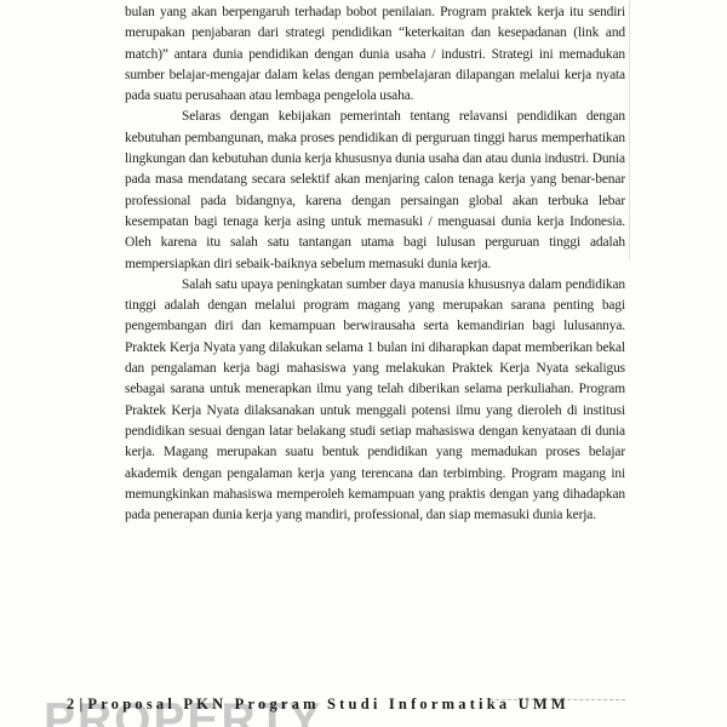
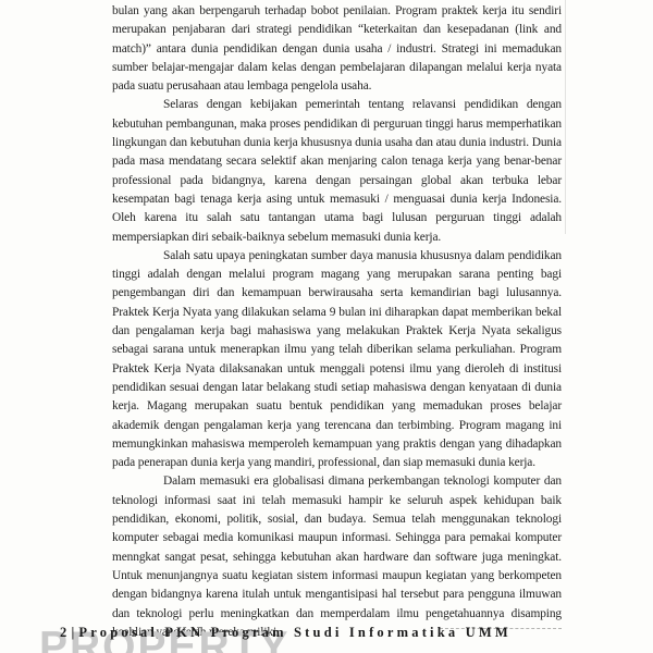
  bulan yang akan berpengaruh terhadap bobot penilaian. Program praktek kerja itu sendiri merupakan penjabaran dari strategi pendidikan “keterkaitan dan kesepadanan (link and match)” antara dunia pendidikan dengan dunia usaha / industri. Strategi ini memadukan sumber belajar-mengajar dalam kelas dengan pembelajaran dilapangan melalui kerja nyata pada suatu perusahaan atau lembaga pengelola usaha.
  Selaras dengan kebijakan pemerintah tentang relavansi pendidikan dengan kebutuhan pembangunan, maka proses pendidikan di perguruan tinggi harus memperhatikan lingkungan dan kebutuhan dunia kerja khususnya dunia usaha dan atau dunia industri. Dunia pada masa mendatang secara selektif akan menjaring calon tenaga kerja yang benar-benar professional pada bidangnya, karena dengan persaingan global akan terbuka lebar kesempatan bagi tenaga kerja asing untuk memasuki / menguasai dunia kerja Indonesia. Oleh karena itu salah satu tantangan utama bagi lulusan perguruan tinggi adalah mempersiapkan diri sebaik-baiknya sebelum memasuki dunia kerja.
- Salah satu upaya peningkatan sumber daya manusia khususnya dalam pendidikan tinggi adalah dengan melalui program magang yang merupakan sarana penting bagi pengembangan diri dan kemampuan berwirausaha serta kemandirian bagi lulusannya. Praktek Kerja Nyata yang dilakukan selama 1 bulan ini diharapkan dapat memberikan bekal dan pengalaman kerja bagi mahasiswa yang melakukan Praktek Kerja Nyata sekaligus sebagai sarana untuk menerapkan ilmu yang telah diberikan selama perkuliahan. Program Praktek Kerja Nyata dilaksanakan untuk menggali potensi ilmu yang dieroleh di institusi pendidikan sesuai dengan latar belakang studi setiap mahasiswa dengan kenyataan di dunia kerja. Magang merupakan suatu bentuk pendidikan yang memadukan proses belajar akademik dengan pengalaman kerja yang terencana dan terbimbing. Program magang ini memungkinkan mahasiswa memperoleh kemampuan yang praktis dengan yang dihadapkan pada penerapan dunia kerja yang mandiri, professional, dan siap memasuki dunia kerja.
+ Salah satu upaya peningkatan sumber daya manusia khususnya dalam pendidikan tinggi adalah dengan melalui program magang yang merupakan sarana penting bagi pengembangan diri dan kemampuan berwirausaha serta kemandirian bagi lulusannya. Praktek Kerja Nyata yang dilakukan selama 9 bulan ini diharapkan dapat memberikan bekal dan pengalaman kerja bagi mahasiswa yang melakukan Praktek Kerja Nyata sekaligus sebagai sarana untuk menerapkan ilmu yang telah diberikan selama perkuliahan. Program Praktek Kerja Nyata dilaksanakan untuk menggali potensi ilmu yang dieroleh di institusi pendidikan sesuai dengan latar belakang studi setiap mahasiswa dengan kenyataan di dunia kerja. Magang merupakan suatu bentuk pendidikan yang memadukan proses belajar akademik dengan pengalaman kerja yang terencana dan terbimbing. Program magang ini memungkinkan mahasiswa memperoleh kemampuan yang praktis dengan yang dihadapkan pada penerapan dunia kerja yang mandiri, professional, dan siap memasuki dunia kerja.
+ Dalam memasuki era globalisasi dimana perkembangan teknologi komputer dan teknologi informasi saat ini telah memasuki hampir ke seluruh aspek kehidupan baik pendidikan, ekonomi, politik, sosial, dan budaya. Semua telah menggunakan teknologi komputer sebagai media komunikasi maupun informasi. Sehingga para pemakai komputer menngkat sangat pesat, sehingga kebutuhan akan hardware dan software juga meningkat. Untuk menunjangnya suatu kegiatan sistem informasi maupun kegiatan yang berkompeten dengan bidangnya karena itulah untuk mengantisipasi hal tersebut para pengguna ilmuwan dan teknologi perlu meningkatkan dan memperdalam ilmu pengetahuannya disamping keahlian yang telah mereka miliki.
  PROPERTY
  2|Proposal PKN Program Studi Informatika UMM
